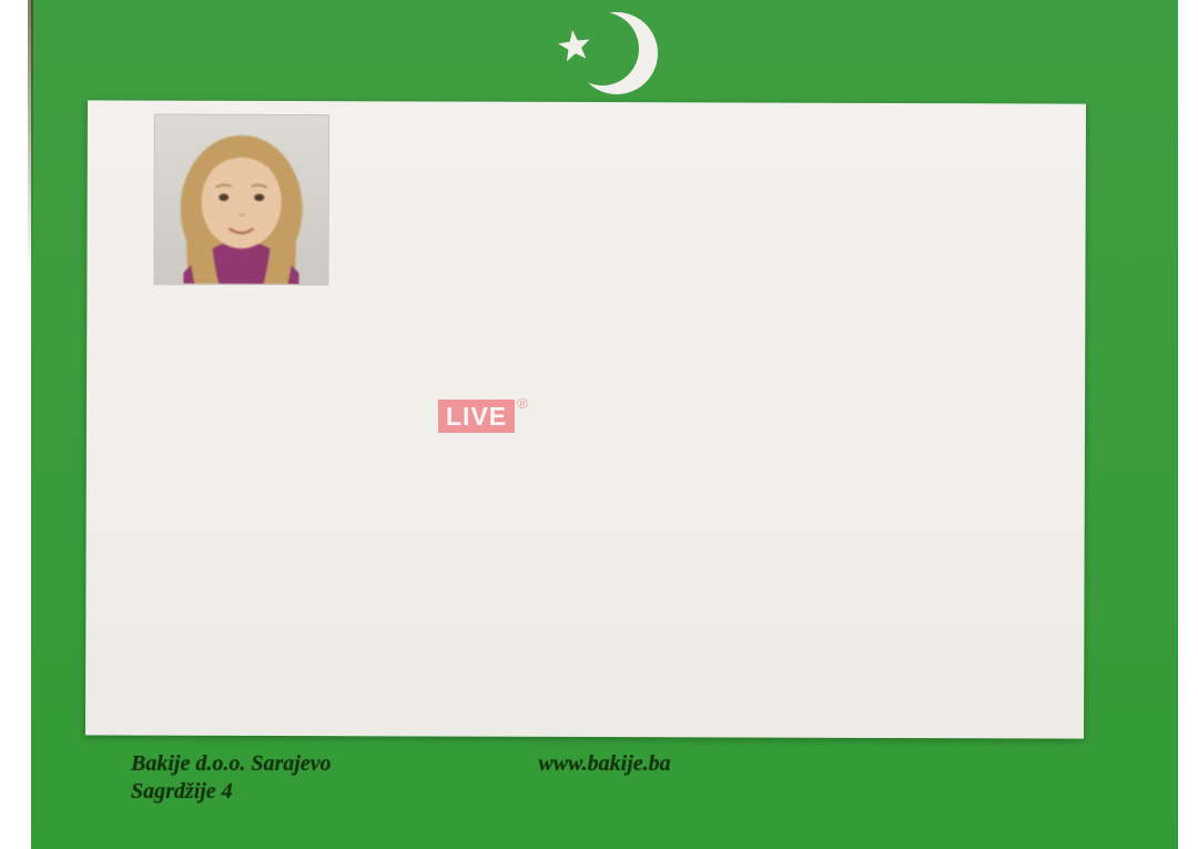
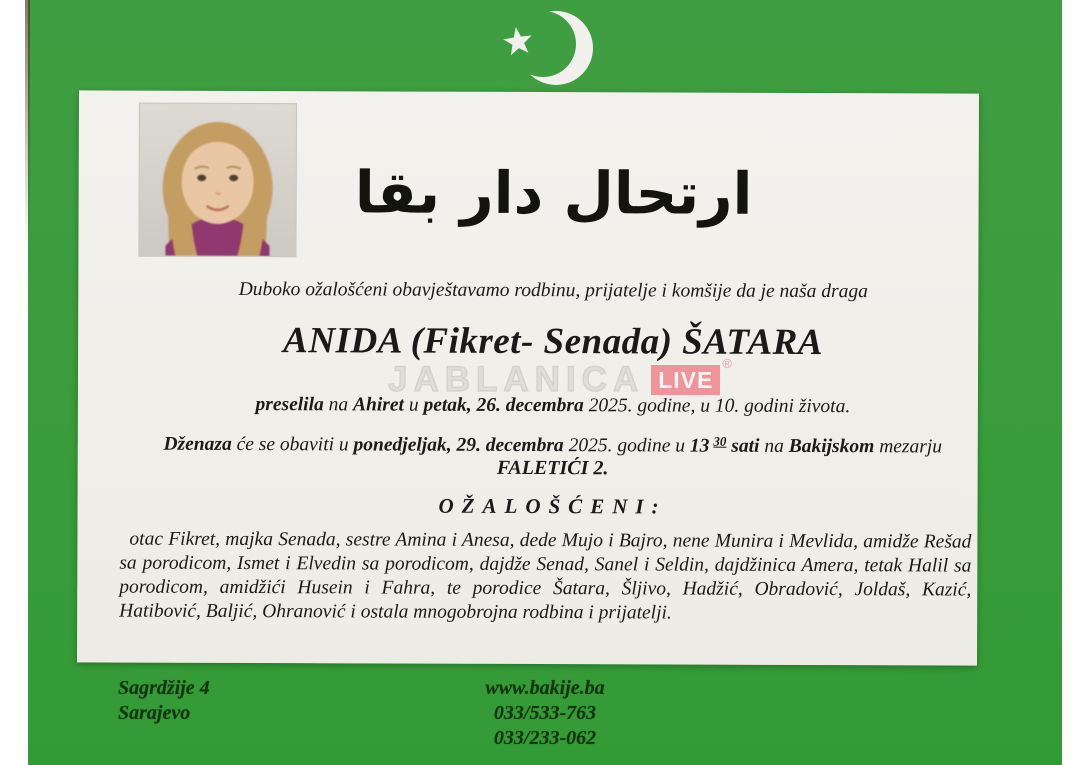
+ ارتحال دار بقا
+ Duboko ožalošćeni obavještavamo rodbinu, prijatelje i komšije da je naša draga
+ ANIDA (Fikret- Senada) ŠATARA
+ preselila na Ahiret u petak, 26. decembra 2025. godine, u 10. godini života.
+ Dženaza će se obaviti u ponedjeljak, 29. decembra 2025. godine u 13 30 sati na Bakijskom mezarju
+ FALETIĆI 2.
+ OŽALOŠĆENI:
+ otac Fikret, majka Senada, sestre Amina i Anesa, dede Mujo i Bajro, nene Munira i Mevlida, amidže Rešad sa porodicom, Ismet i Elvedin sa porodicom, dajdže Senad, Sanel i Seldin, dajdžinica Amera, tetak Halil sa porodicom, amidžići Husein i Fahra, te porodice Šatara, Šljivo, Hadžić, Obradović, Joldaš, Kazić, Hatibović, Baljić, Ohranović i ostala mnogobrojna rodbina i prijatelji.
+ JABLANICA
  LIVE
  ®
- Bakije d.o.o. Sarajevo
  Sagrdžije 4
+ Sarajevo
  www.bakije.ba
+ 033/533-763
+ 033/233-062
